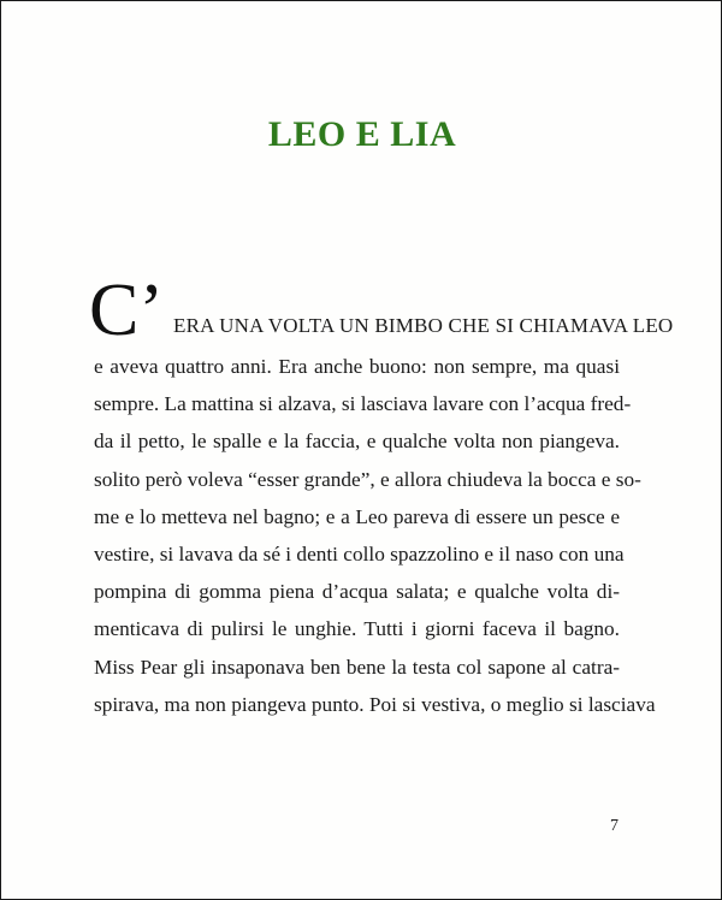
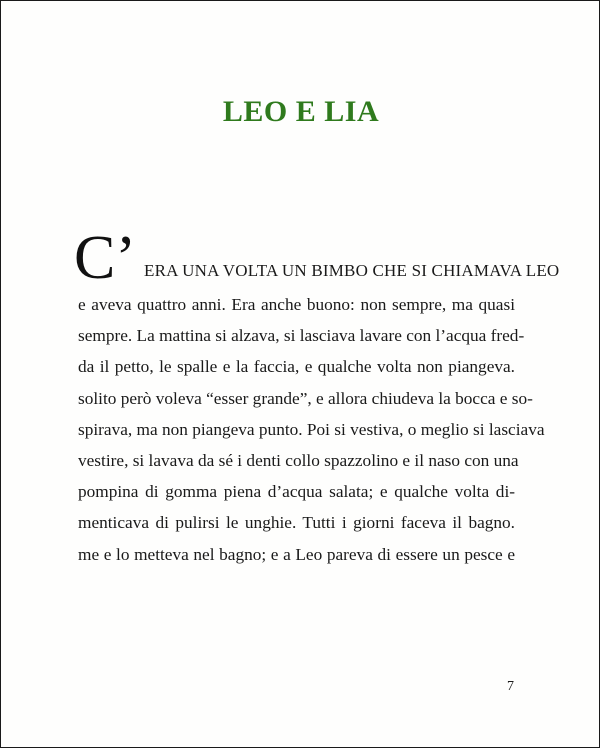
  LEO E LIA
  C’
  ERA UNA VOLTA UN BIMBO CHE SI CHIAMAVA LEO
  e aveva quattro anni. Era anche buono: non sempre, ma quasi
  sempre. La mattina si alzava, si lasciava lavare con l’acqua fred-
  da il petto, le spalle e la faccia, e qualche volta non piangeva.
  solito però voleva “esser grande”, e allora chiudeva la bocca e so-
- me e lo metteva nel bagno; e a Leo pareva di essere un pesce e
+ spirava, ma non piangeva punto. Poi si vestiva, o meglio si lasciava
  vestire, si lavava da sé i denti collo spazzolino e il naso con una
  pompina di gomma piena d’acqua salata; e qualche volta di-
  menticava di pulirsi le unghie. Tutti i giorni faceva il bagno.
- Miss Pear gli insaponava ben bene la testa col sapone al catra-
- spirava, ma non piangeva punto. Poi si vestiva, o meglio si lasciava
+ me e lo metteva nel bagno; e a Leo pareva di essere un pesce e
  7
